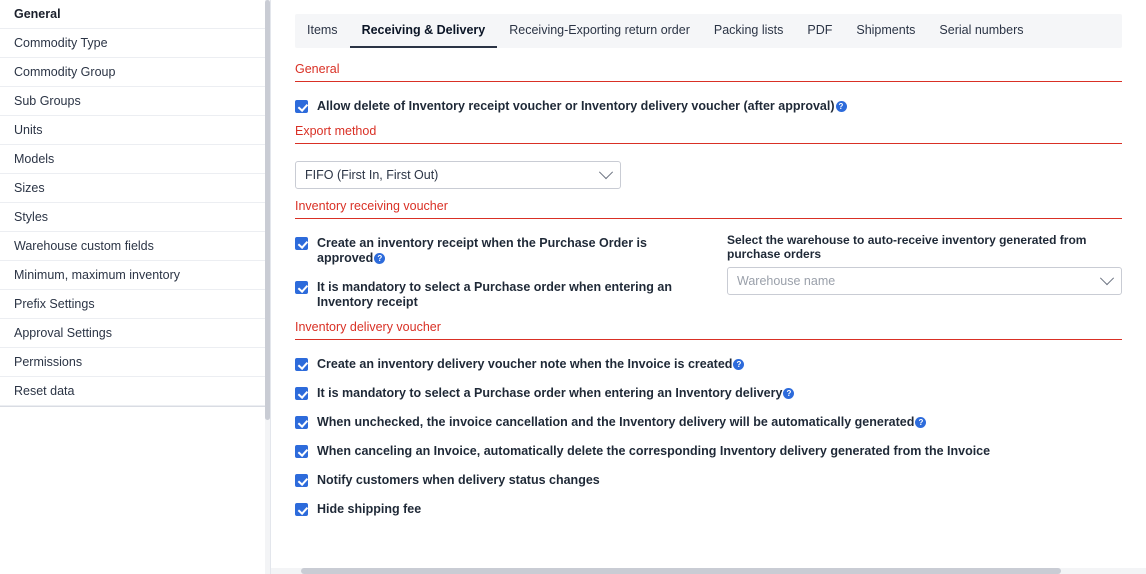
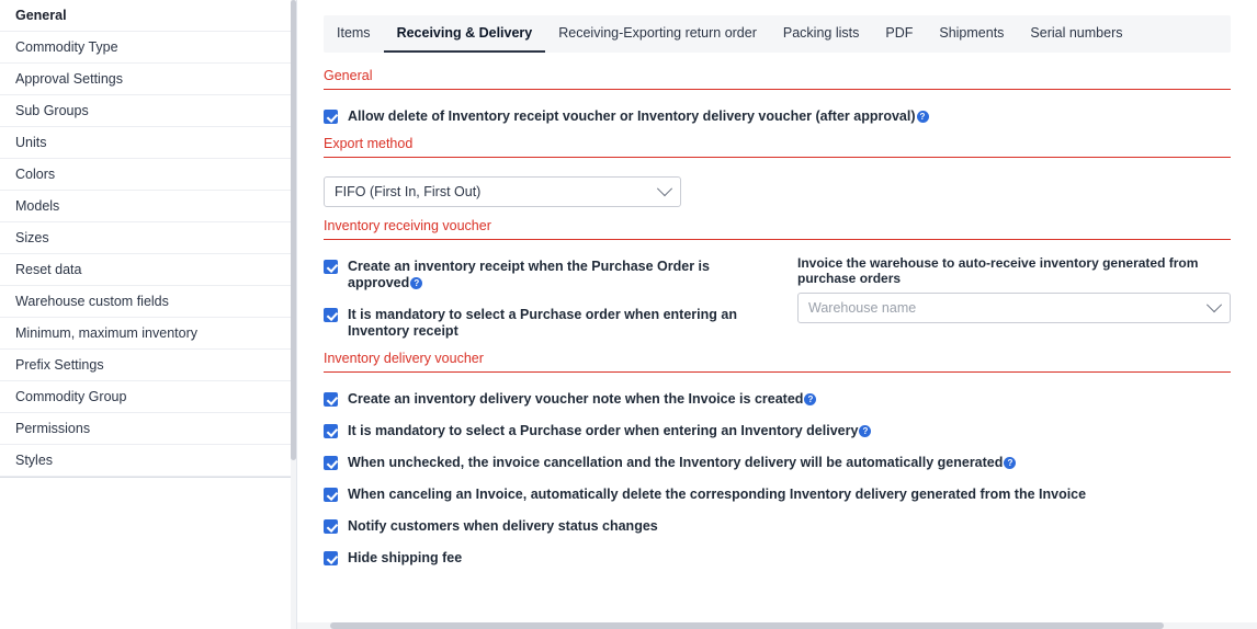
  General
  Commodity Type
- Commodity Group
+ Approval Settings
  Sub Groups
  Units
+ Colors
  Models
  Sizes
- Styles
+ Reset data
  Warehouse custom fields
  Minimum, maximum inventory
  Prefix Settings
- Approval Settings
+ Commodity Group
  Permissions
- Reset data
+ Styles
  Items
  Receiving & Delivery
  Receiving-Exporting return order
  Packing lists
  PDF
  Shipments
  Serial numbers
  General
  Allow delete of Inventory receipt voucher or Inventory delivery voucher (after approval) ?
  Export method
  FIFO (First In, First Out)
  Inventory receiving voucher
  Create an inventory receipt when the Purchase Order is approved ?
  It is mandatory to select a Purchase order when entering an Inventory receipt
- Select the warehouse to auto-receive inventory generated from purchase orders
+ Invoice the warehouse to auto-receive inventory generated from purchase orders
  Warehouse name
  Inventory delivery voucher
  Create an inventory delivery voucher note when the Invoice is created ?
  It is mandatory to select a Purchase order when entering an Inventory delivery ?
  When unchecked, the invoice cancellation and the Inventory delivery will be automatically generated ?
  When canceling an Invoice, automatically delete the corresponding Inventory delivery generated from the Invoice
  Notify customers when delivery status changes
  Hide shipping fee
